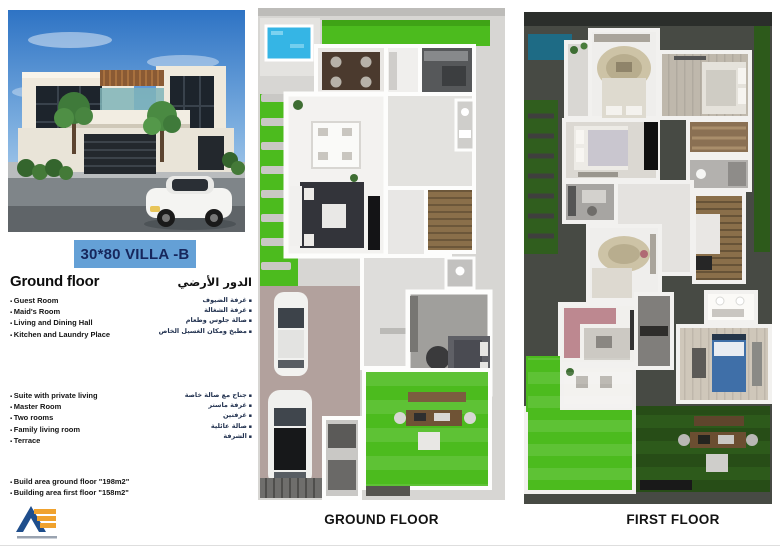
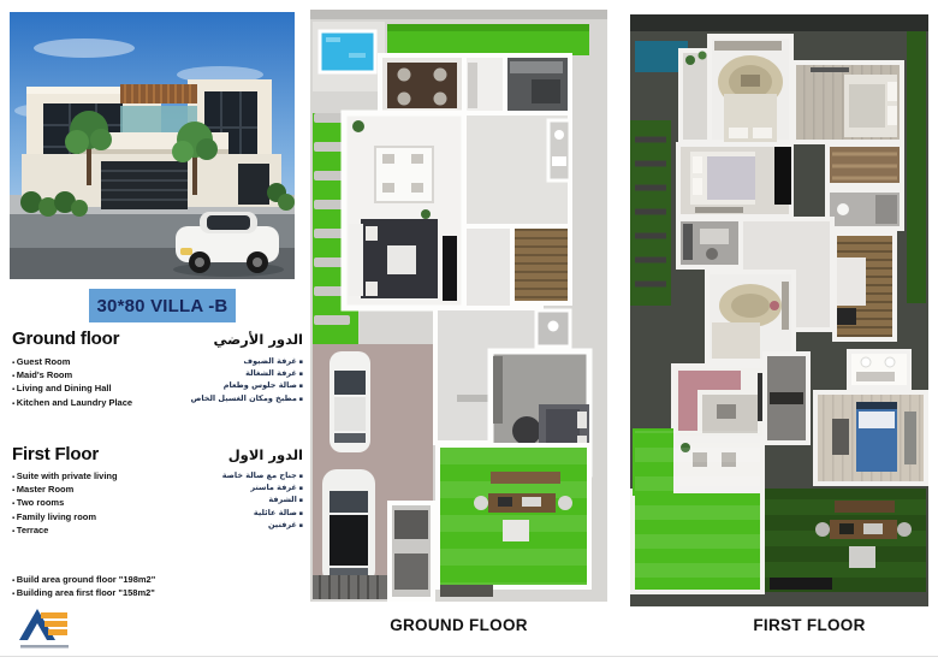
  30*80 VILLA -B
  Ground floor
  الدور الأرضي
  Guest Room
  Maid's Room
  Living and Dining Hall
  Kitchen and Laundry Place
  غرفة الضيوف
  غرفة الشغالة
  صالة جلوس وطعام
  مطبخ ومكان الغسيل الخاص
+ First Floor
+ الدور الاول
  Suite with private living
  Master Room
  Two rooms
  Family living room
  Terrace
  جناح مع صالة خاصة
  غرفة ماستر
- غرفتين
+ الشرفة
  صالة عائلية
- الشرفة
+ غرفتين
  Build area ground floor "198m2"
  Building area first floor "158m2"
  GROUND FLOOR
  FIRST FLOOR
